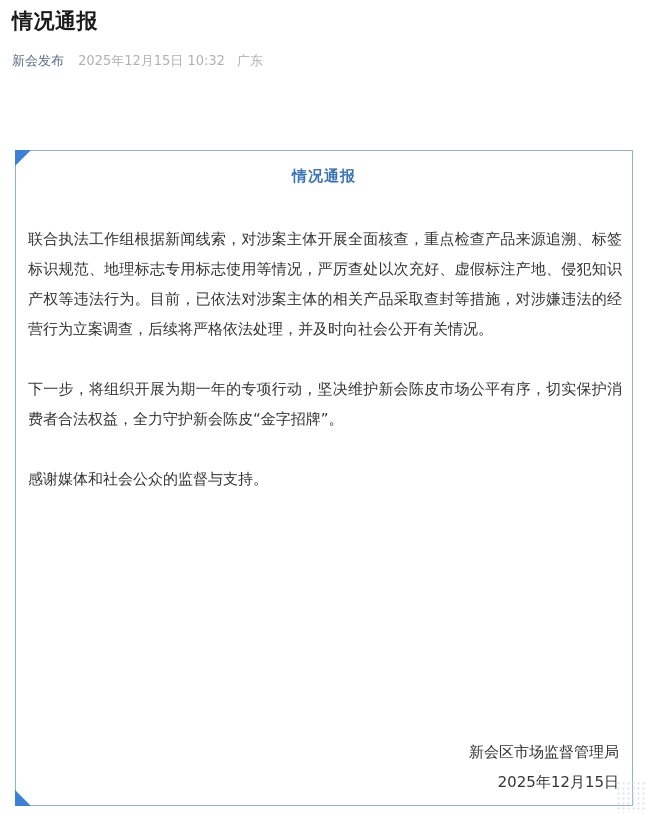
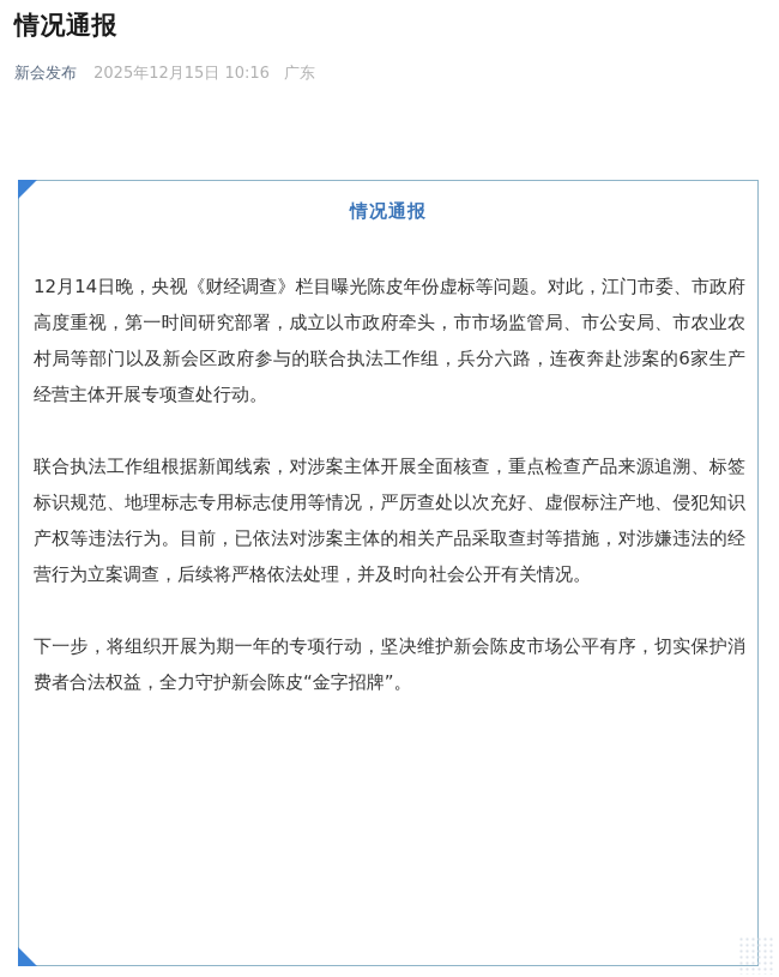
  情况通报
- 新会发布 2025年12月15日 10:32 广东
+ 新会发布 2025年12月15日 10:16 广东
  情况通报
+ 12月14日晚，央视《财经调查》栏目曝光陈皮年份虚标等问题。对此，江门市委、市政府高度重视，第一时间研究部署，成立以市政府牵头，市市场监管局、市公安局、市农业农村局等部门以及新会区政府参与的联合执法工作组，兵分六路，连夜奔赴涉案的6家生产经营主体开展专项查处行动。
  联合执法工作组根据新闻线索，对涉案主体开展全面核查，重点检查产品来源追溯、标签标识规范、地理标志专用标志使用等情况，严厉查处以次充好、虚假标注产地、侵犯知识产权等违法行为。目前，已依法对涉案主体的相关产品采取查封等措施，对涉嫌违法的经营行为立案调查，后续将严格依法处理，并及时向社会公开有关情况。
  下一步，将组织开展为期一年的专项行动，坚决维护新会陈皮市场公平有序，切实保护消费者合法权益，全力守护新会陈皮“金字招牌”。
- 感谢媒体和社会公众的监督与支持。
- 新会区市场监督管理局
- 2025年12月15日
